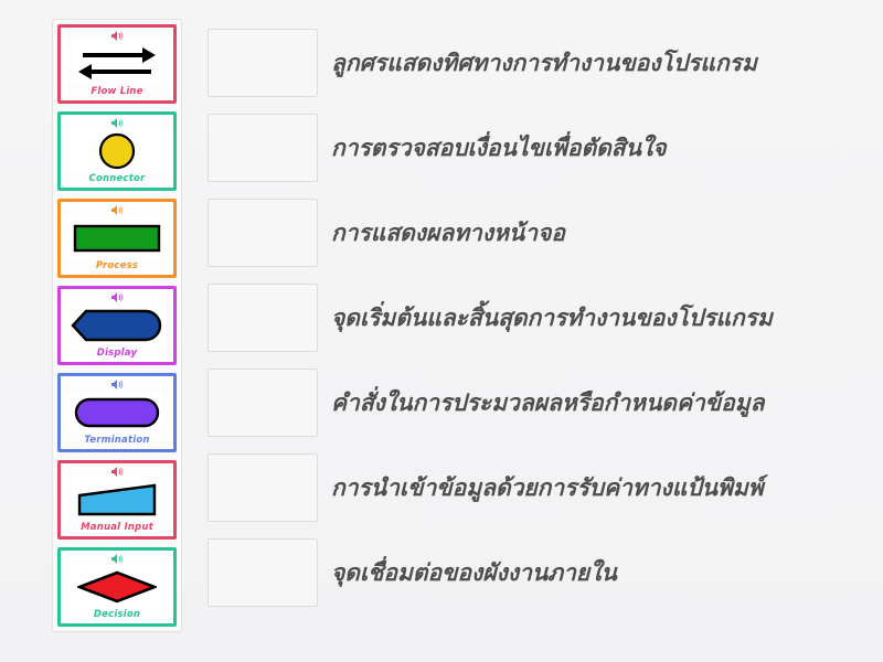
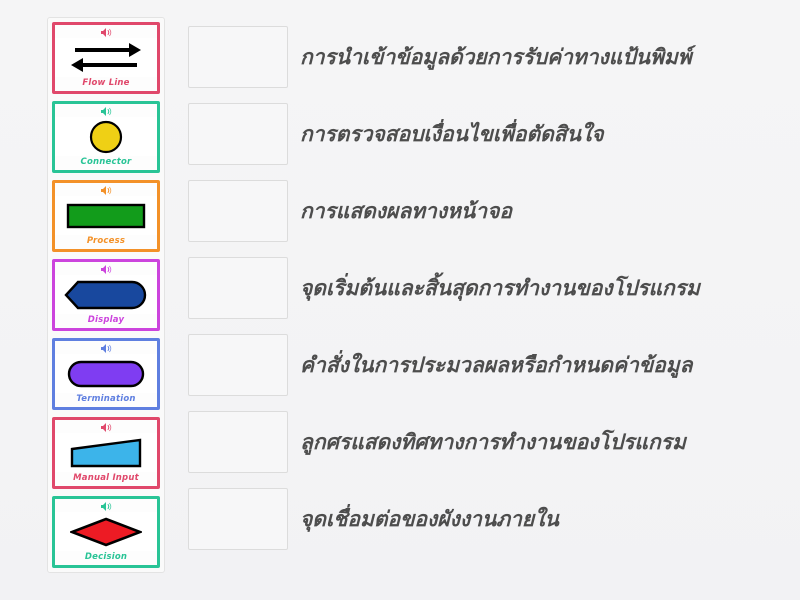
  Flow Line
  Connector
  Process
  Display
  Termination
  Manual Input
  Decision
- ลูกศรแสดงทิศทางการทำงานของโปรแกรม
+ การนำเข้าข้อมูลด้วยการรับค่าทางแป้นพิมพ์
  การตรวจสอบเงื่อนไขเพื่อตัดสินใจ
  การแสดงผลทางหน้าจอ
  จุดเริ่มต้นและสิ้นสุดการทำงานของโปรแกรม
  คำสั่งในการประมวลผลหรือกำหนดค่าข้อมูล
- การนำเข้าข้อมูลด้วยการรับค่าทางแป้นพิมพ์
+ ลูกศรแสดงทิศทางการทำงานของโปรแกรม
  จุดเชื่อมต่อของผังงานภายใน
